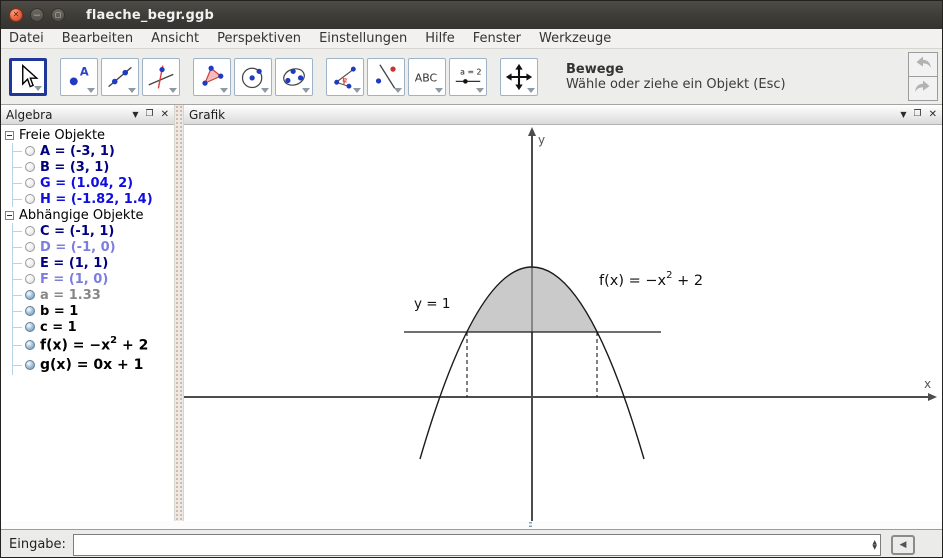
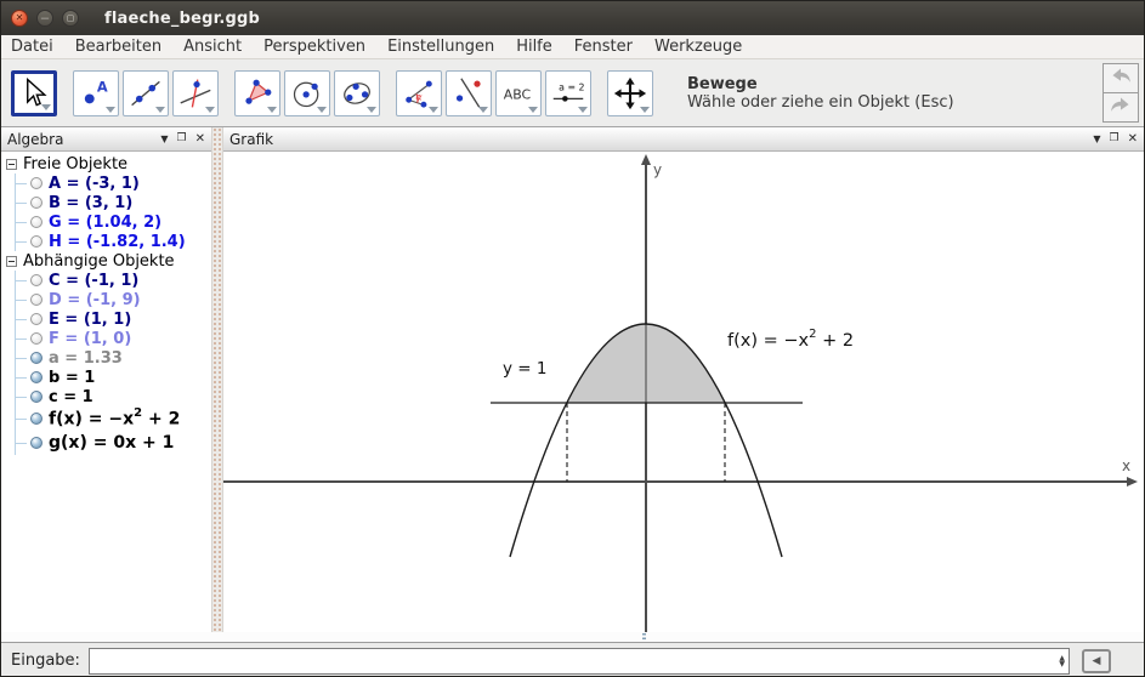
  ✕
  —
  ▢
  flaeche_begr.ggb
  Datei
  Bearbeiten
  Ansicht
  Perspektiven
  Einstellungen
  Hilfe
  Fenster
  Werkzeuge
  A
  α
  ABC
  a = 2
  Bewege
  Wähle oder ziehe ein Objekt (Esc)
  Algebra
  ▼
  ❐
  ✕
  Freie Objekte
  A = (-3, 1)
  B = (3, 1)
  G = (1.04, 2)
  H = (-1.82, 1.4)
  Abhängige Objekte
  C = (-1, 1)
- D = (-1, 0)
+ D = (-1, 9)
  E = (1, 1)
  F = (1, 0)
  a = 1.33
  b = 1
  c = 1
  f(x) = −x2 + 2
  g(x) = 0x + 1
  Grafik
  ▼
  ❐
  ✕
  y
  x
  y = 1
  f(x) = −x2 + 2
  Eingabe:
  ◀
